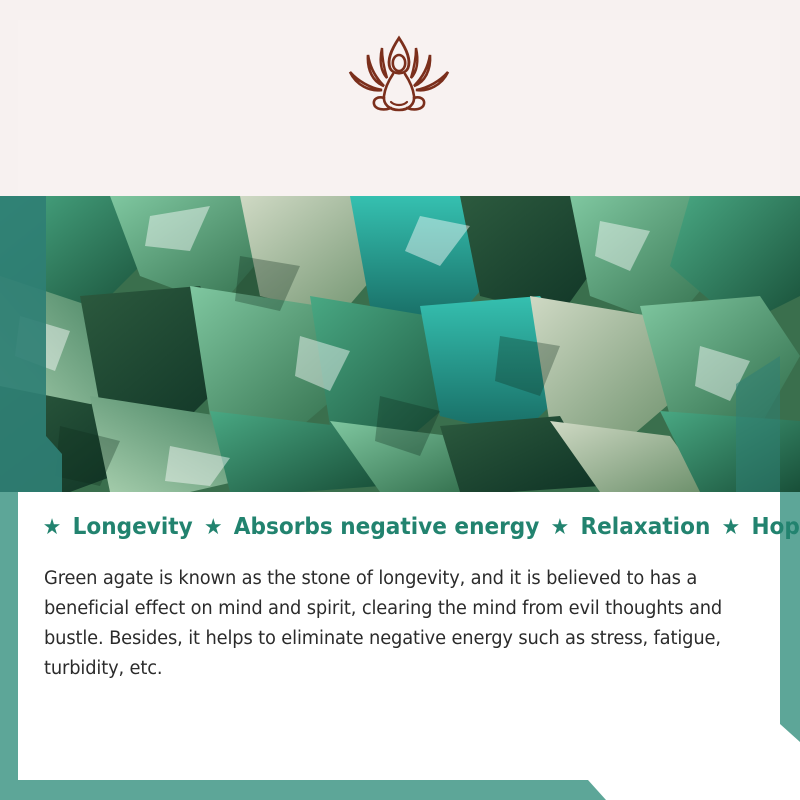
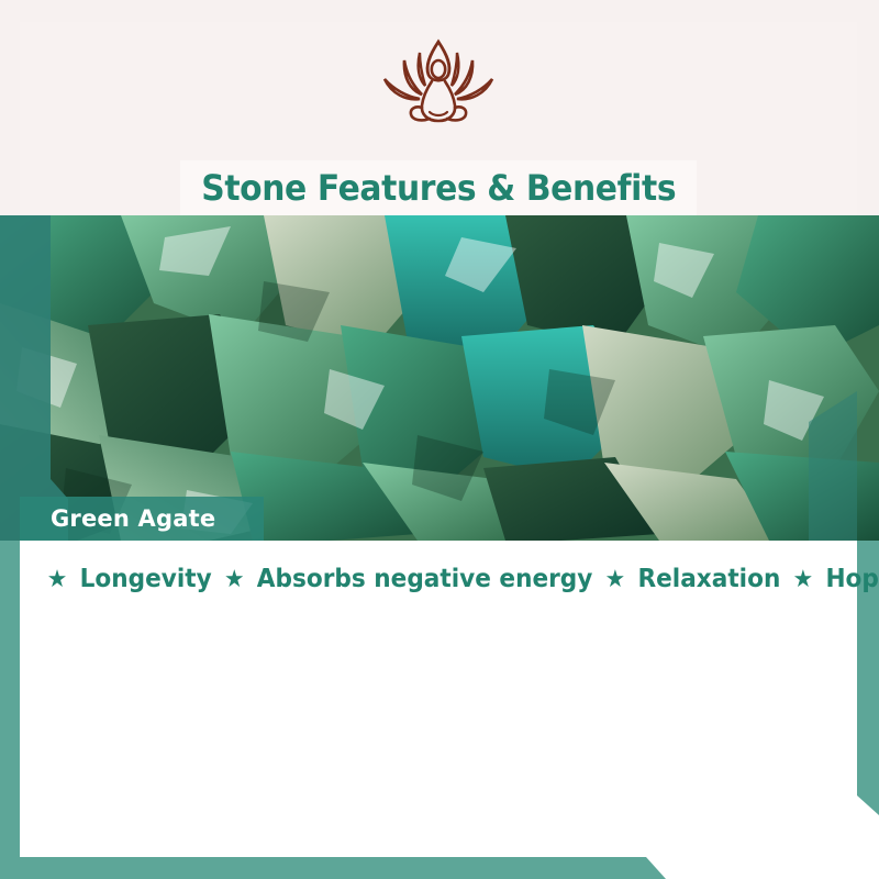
+ Stone Features & Benefits
+ Green Agate
  ★ Longevity ★ Absorbs negative energy ★ Relaxation ★ Hop
- Green agate is known as the stone of longevity, and it is believed to has a beneficial effect on mind and spirit, clearing the mind from evil thoughts and bustle. Besides, it helps to eliminate negative energy such as stress, fatigue, turbidity, etc.
